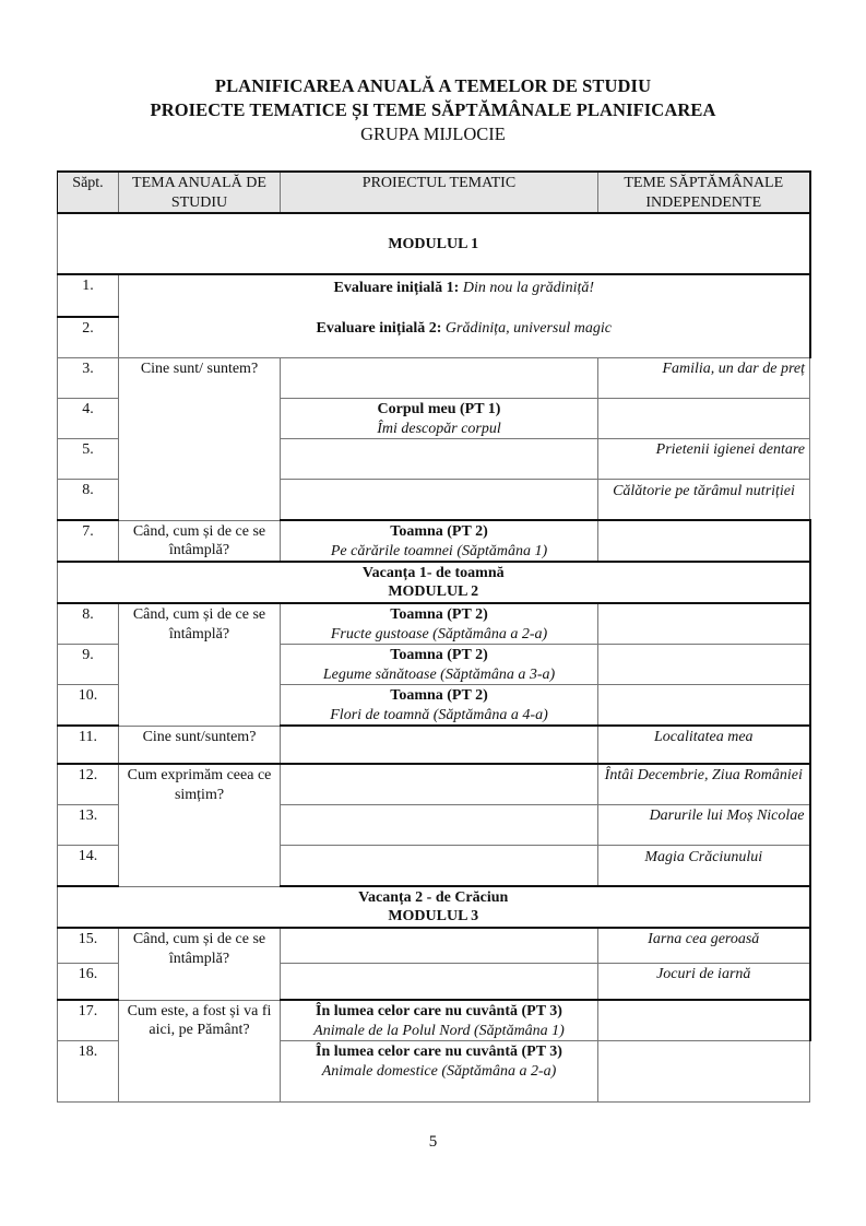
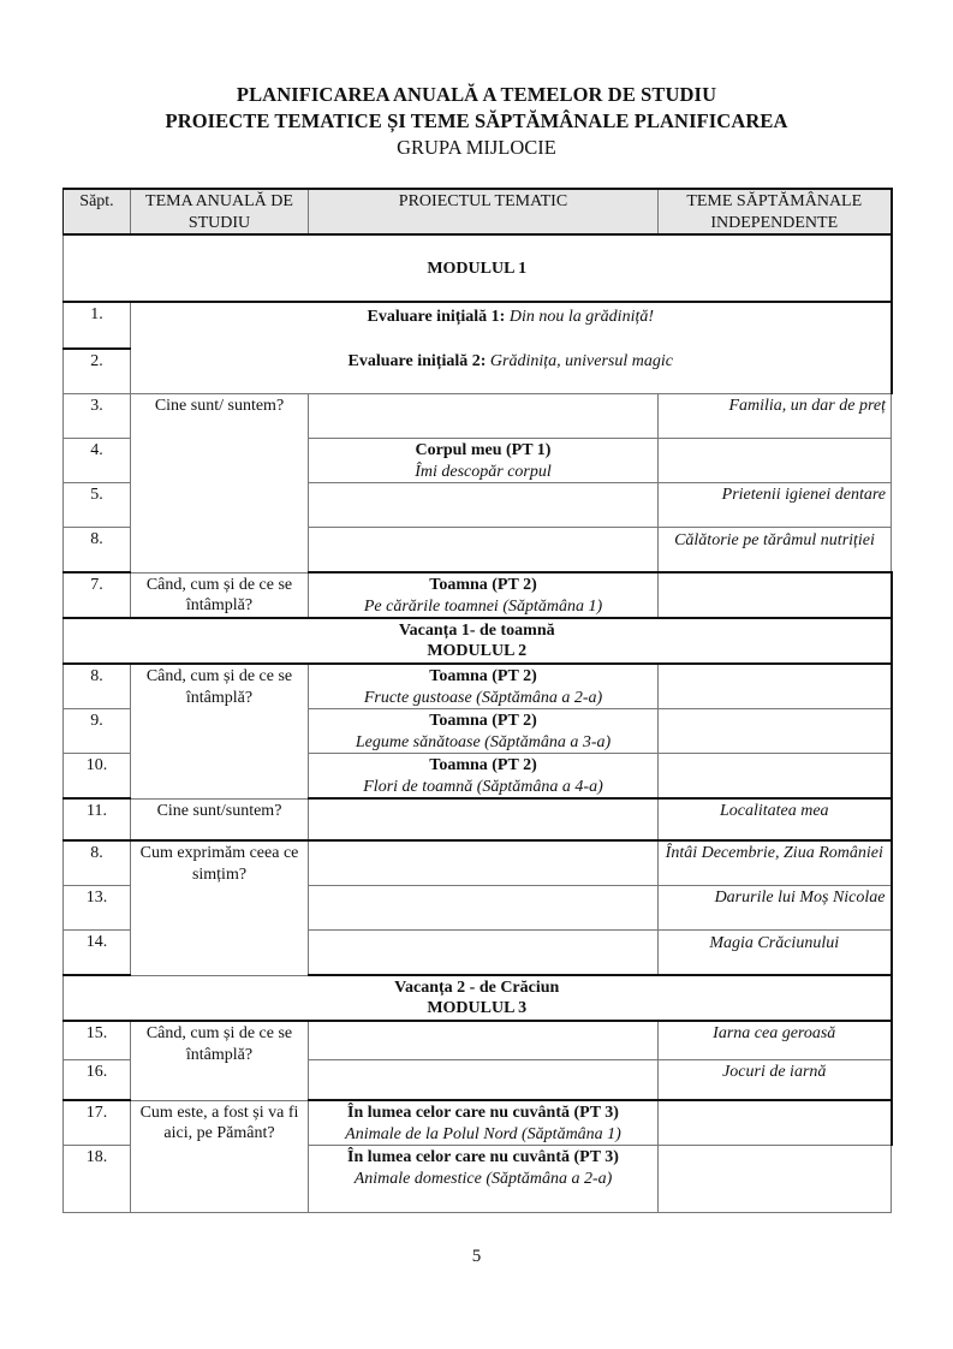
  PLANIFICAREA ANUALĂ A TEMELOR DE STUDIU
  PROIECTE TEMATICE ȘI TEME SĂPTĂMÂNALE PLANIFICAREA
  GRUPA MIJLOCIE
  Săpt.	TEMA ANUALĂ DE STUDIU	PROIECTUL TEMATIC	TEME SĂPTĂMÂNALE INDEPENDENTE
  MODULUL 1
  1.	Evaluare inițială 1: Din nou la grădiniță! Evaluare inițială 2: Grădinița, universul magic
  2.
  3.	Cine sunt/ suntem?		Familia, un dar de preț
  4.	Corpul meu (PT 1)Îmi descopăr corpul
  5.		Prietenii igienei dentare
  8.		Călătorie pe tărâmul nutriției
  7.	Când, cum și de ce se întâmplă?	Toamna (PT 2)Pe cărările toamnei (Săptămâna 1)
  Vacanța 1- de toamnă MODULUL 2
  8.	Când, cum și de ce se întâmplă?	Toamna (PT 2)Fructe gustoase (Săptămâna a 2-a)
  9.	Toamna (PT 2)Legume sănătoase (Săptămâna a 3-a)
  10.	Toamna (PT 2)Flori de toamnă (Săptămâna a 4-a)
  11.	Cine sunt/suntem?		Localitatea mea
- 12.	Cum exprimăm ceea ce simțim?		Întâi Decembrie, Ziua României
+ 8.	Cum exprimăm ceea ce simțim?		Întâi Decembrie, Ziua României
  13.		Darurile lui Moș Nicolae
  14.		Magia Crăciunului
  Vacanța 2 - de Crăciun MODULUL 3
  15.	Când, cum și de ce se întâmplă?		Iarna cea geroasă
  16.		Jocuri de iarnă
  17.	Cum este, a fost și va fi aici, pe Pământ?	În lumea celor care nu cuvântă (PT 3)Animale de la Polul Nord (Săptămâna 1)
  18.	În lumea celor care nu cuvântă (PT 3)Animale domestice (Săptămâna a 2-a)
  5
